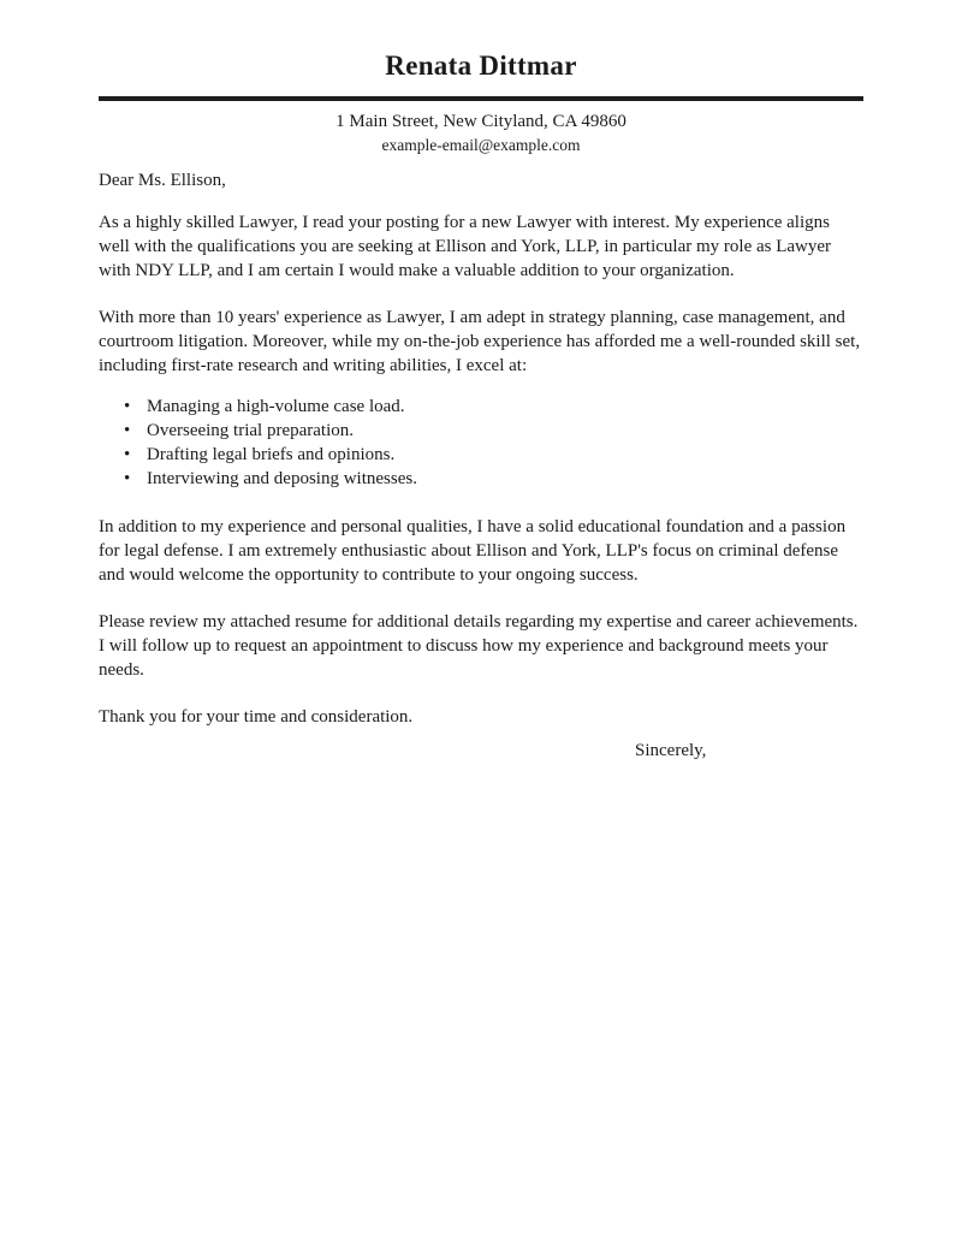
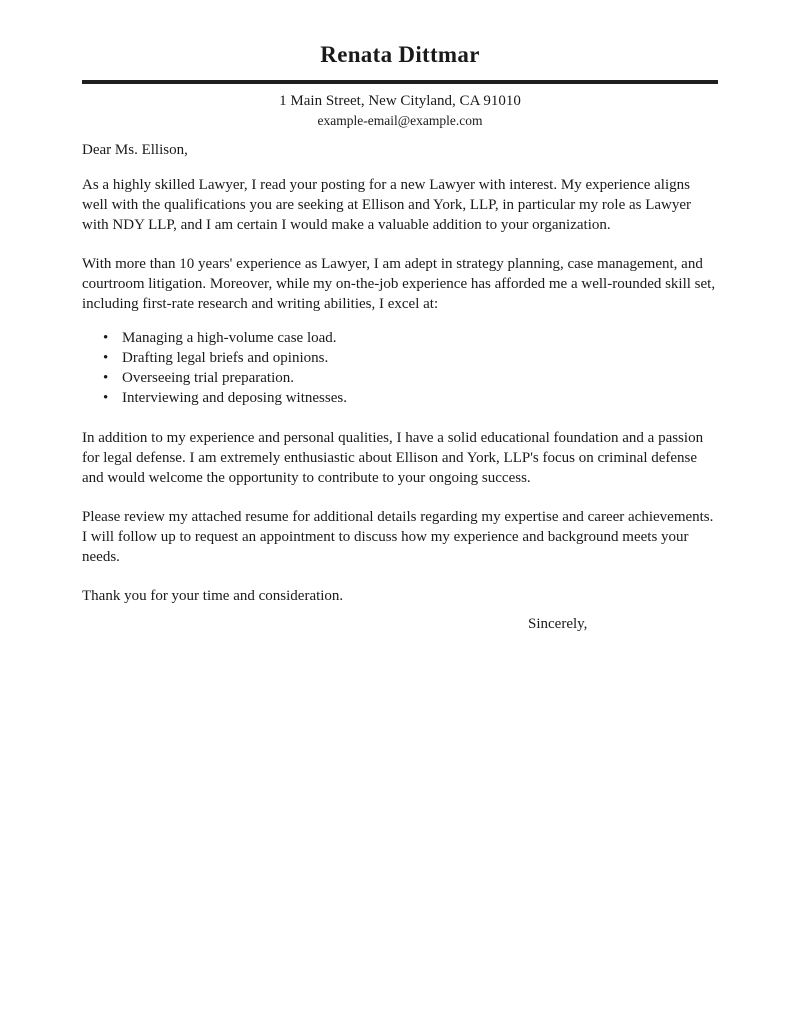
  Renata Dittmar
- 1 Main Street, New Cityland, CA 49860
+ 1 Main Street, New Cityland, CA 91010
  example-email@example.com
  Dear Ms. Ellison,
  As a highly skilled Lawyer, I read your posting for a new Lawyer with interest. My experience aligns well with the qualifications you are seeking at Ellison and York, LLP, in particular my role as Lawyer with NDY LLP, and I am certain I would make a valuable addition to your organization.
  With more than 10 years' experience as Lawyer, I am adept in strategy planning, case management, and courtroom litigation. Moreover, while my on-the-job experience has afforded me a well-rounded skill set, including first-rate research and writing abilities, I excel at:
  •
  Managing a high-volume case load.
  •
- Overseeing trial preparation.
+ Drafting legal briefs and opinions.
  •
- Drafting legal briefs and opinions.
+ Overseeing trial preparation.
  •
  Interviewing and deposing witnesses.
  In addition to my experience and personal qualities, I have a solid educational foundation and a passion for legal defense. I am extremely enthusiastic about Ellison and York, LLP's focus on criminal defense and would welcome the opportunity to contribute to your ongoing success.
  Please review my attached resume for additional details regarding my expertise and career achievements. I will follow up to request an appointment to discuss how my experience and background meets your needs.
  Thank you for your time and consideration.
  Sincerely,
